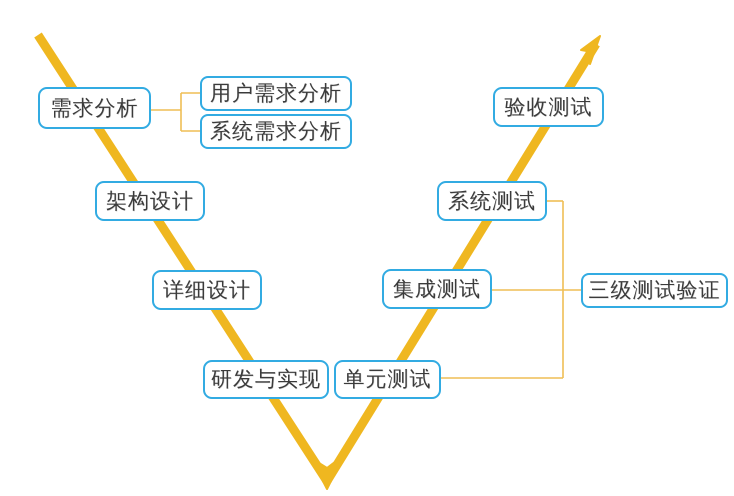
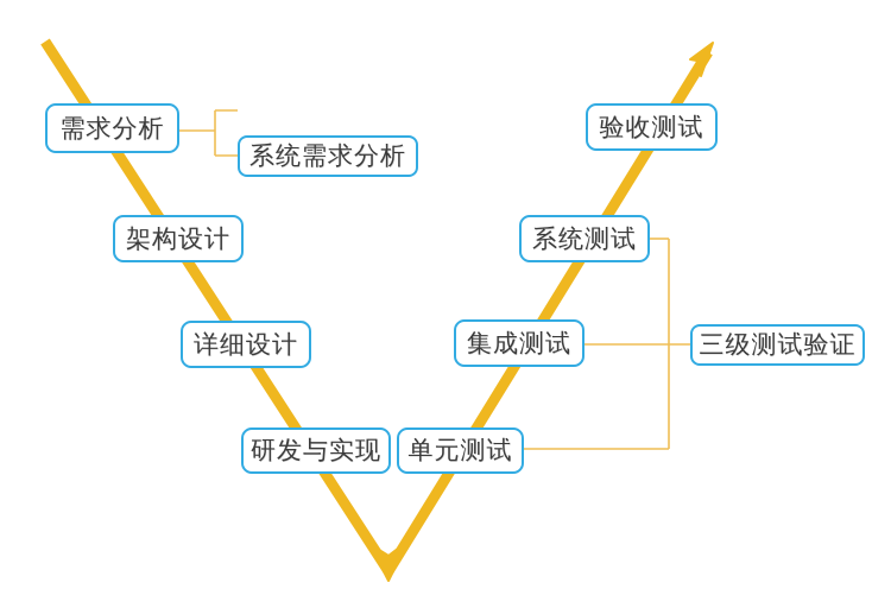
  需求分析
- 用户需求分析
  系统需求分析
  架构设计
  详细设计
  研发与实现
  单元测试
  集成测试
  系统测试
  验收测试
  三级测试验证
